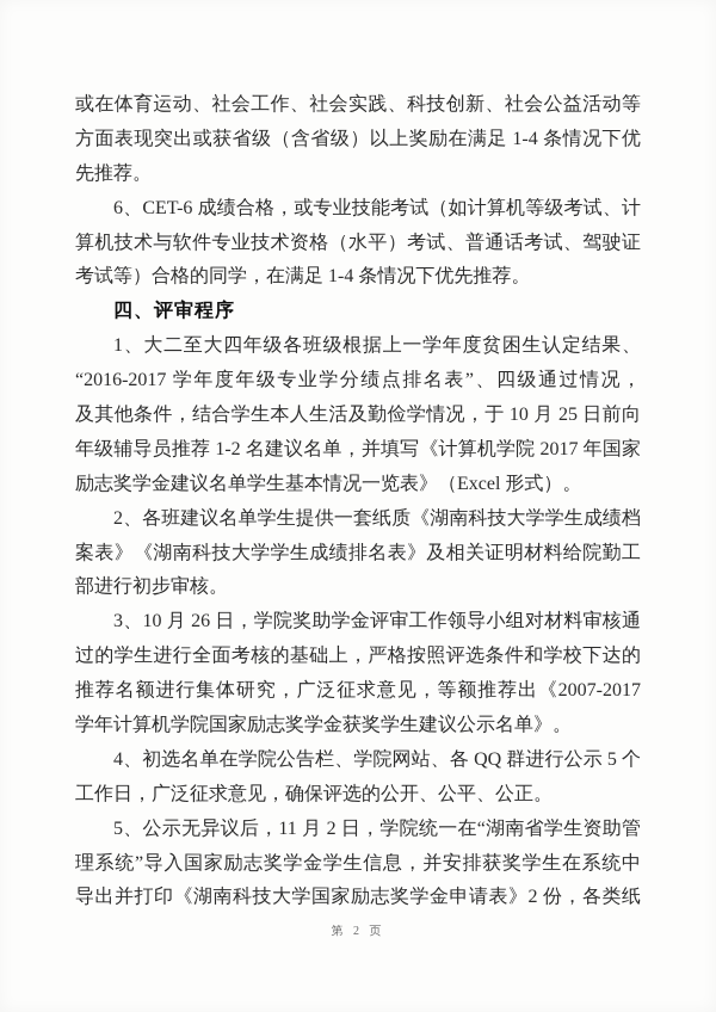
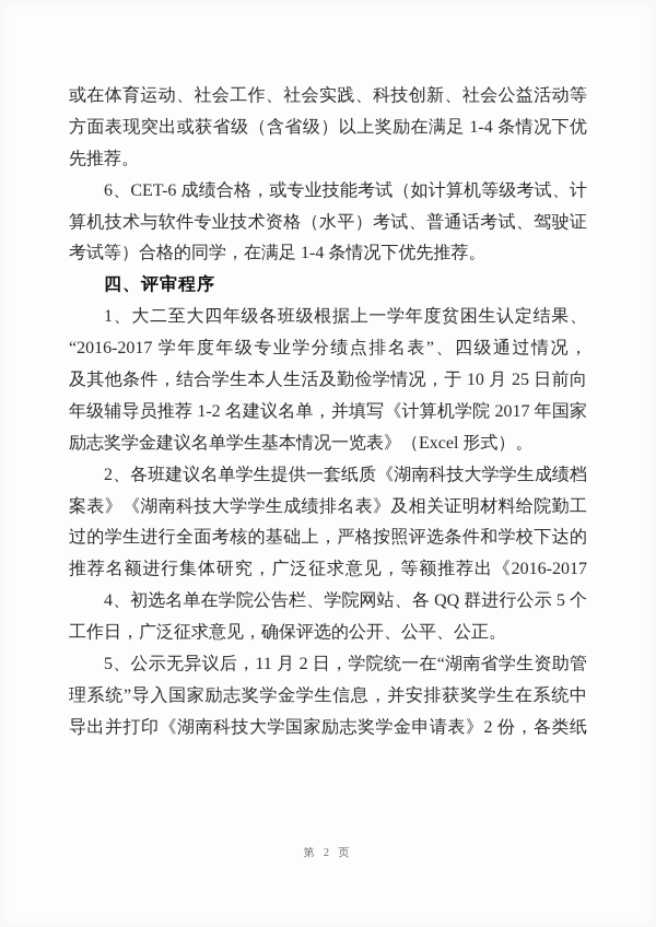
  或在体育运动、社会工作、社会实践、科技创新、社会公益活动等
  方面表现突出或获省级（含省级）以上奖励在满足 1-4 条情况下优
  先推荐。
  6、CET-6 成绩合格，或专业技能考试（如计算机等级考试、计
  算机技术与软件专业技术资格（水平）考试、普通话考试、驾驶证
  考试等）合格的同学，在满足 1-4 条情况下优先推荐。
  四、评审程序
  1、大二至大四年级各班级根据上一学年度贫困生认定结果、
  “2016-2017 学年度年级专业学分绩点排名表”、四级通过情况，
  及其他条件，结合学生本人生活及勤俭学情况，于 10 月 25 日前向
  年级辅导员推荐 1-2 名建议名单，并填写《计算机学院 2017 年国家
  励志奖学金建议名单学生基本情况一览表》（Excel 形式）。
  2、各班建议名单学生提供一套纸质《湖南科技大学学生成绩档
  案表》《湖南科技大学学生成绩排名表》及相关证明材料给院勤工
- 部进行初步审核。
- 3、10 月 26 日，学院奖助学金评审工作领导小组对材料审核通
  过的学生进行全面考核的基础上，严格按照评选条件和学校下达的
- 推荐名额进行集体研究，广泛征求意见，等额推荐出《2007-2017
+ 推荐名额进行集体研究，广泛征求意见，等额推荐出《2016-2017
- 学年计算机学院国家励志奖学金获奖学生建议公示名单》。
  4、初选名单在学院公告栏、学院网站、各 QQ 群进行公示 5 个
  工作日，广泛征求意见，确保评选的公开、公平、公正。
  5、公示无异议后，11 月 2 日，学院统一在“湖南省学生资助管
  理系统”导入国家励志奖学金学生信息，并安排获奖学生在系统中
  导出并打印《湖南科技大学国家励志奖学金申请表》2 份，各类纸
  第 2 页
